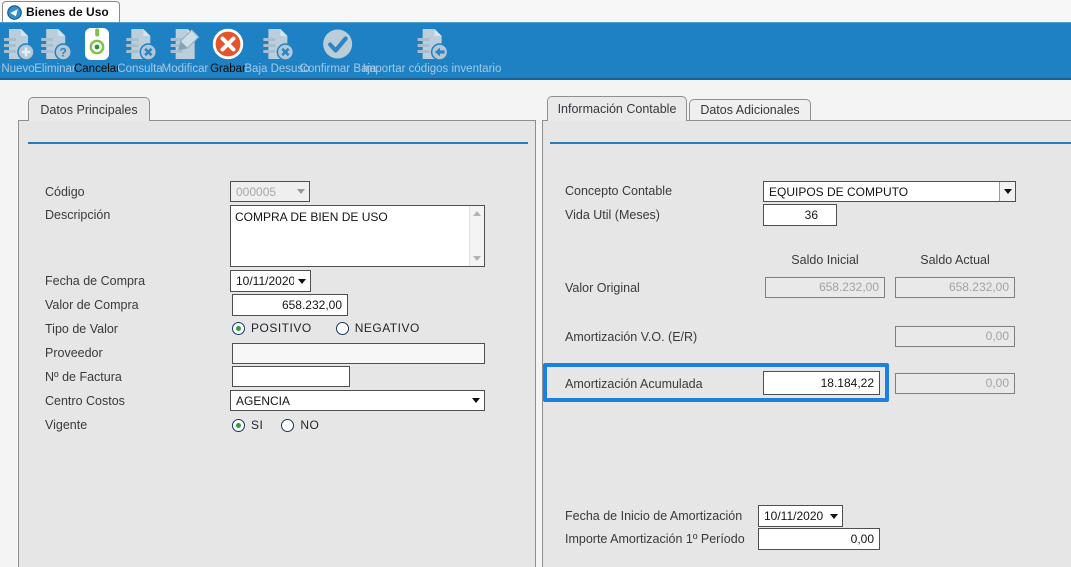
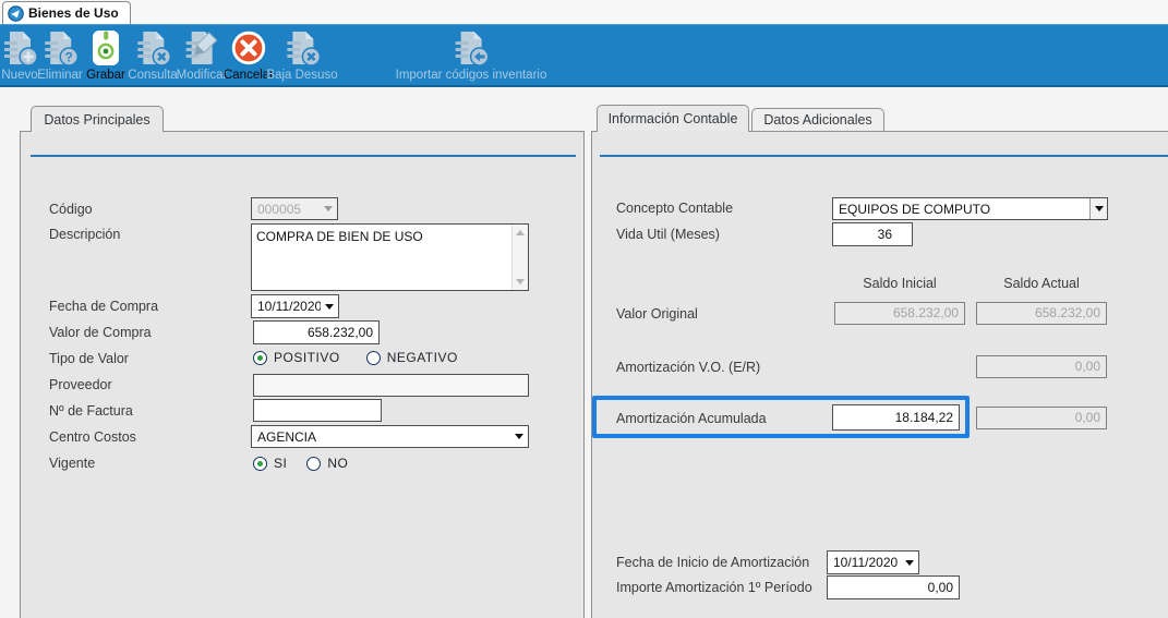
  Bienes de Uso
  Nuevo
  ?
  Eliminar
- Cancelar
+ Grabar
  Consulta
  Modificar
- Grabar
+ Cancelar
  Baja Desuso
- Confirmar Baja
  Importar códigos inventario
  Datos Principales
  Código
  000005
  Descripción
  COMPRA DE BIEN DE USO
  Fecha de Compra
  10/11/2020
  Valor de Compra
  658.232,00
  Tipo de Valor
  POSITIVO
  NEGATIVO
  Proveedor
  Nº de Factura
  Centro Costos
  AGENCIA
  Vigente
  SI
  NO
  Información Contable
  Datos Adicionales
  Concepto Contable
  EQUIPOS DE COMPUTO
  Vida Util (Meses)
  36
  Saldo Inicial
  Saldo Actual
  Valor Original
  658.232,00
  658.232,00
  Amortización V.O. (E/R)
  0,00
  Amortización Acumulada
  18.184,22
  0,00
  Fecha de Inicio de Amortización
  10/11/2020
  Importe Amortización 1º Período
  0,00
